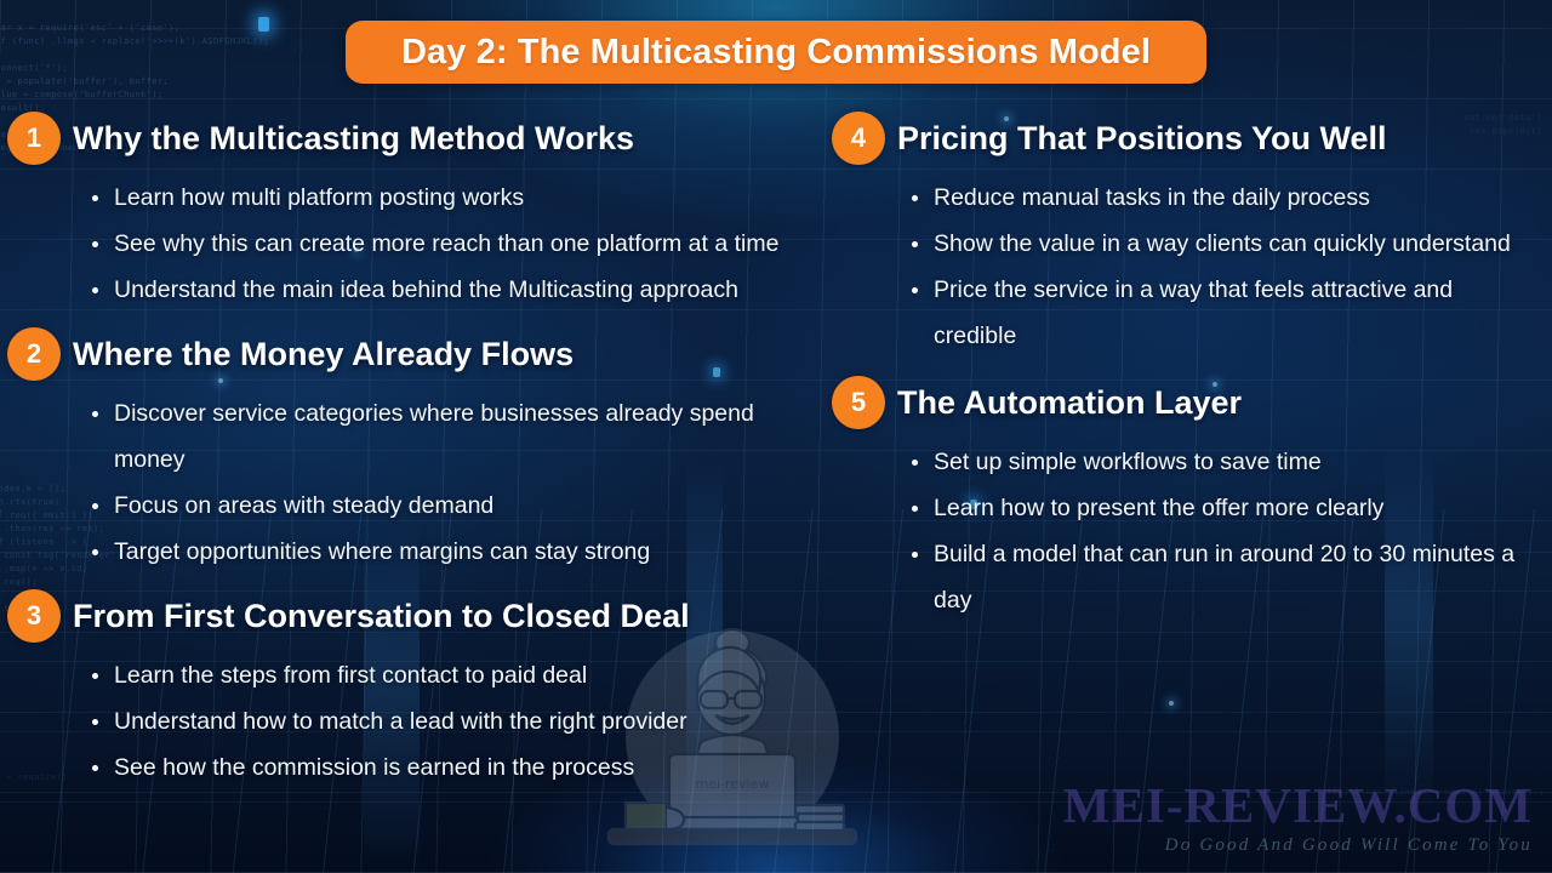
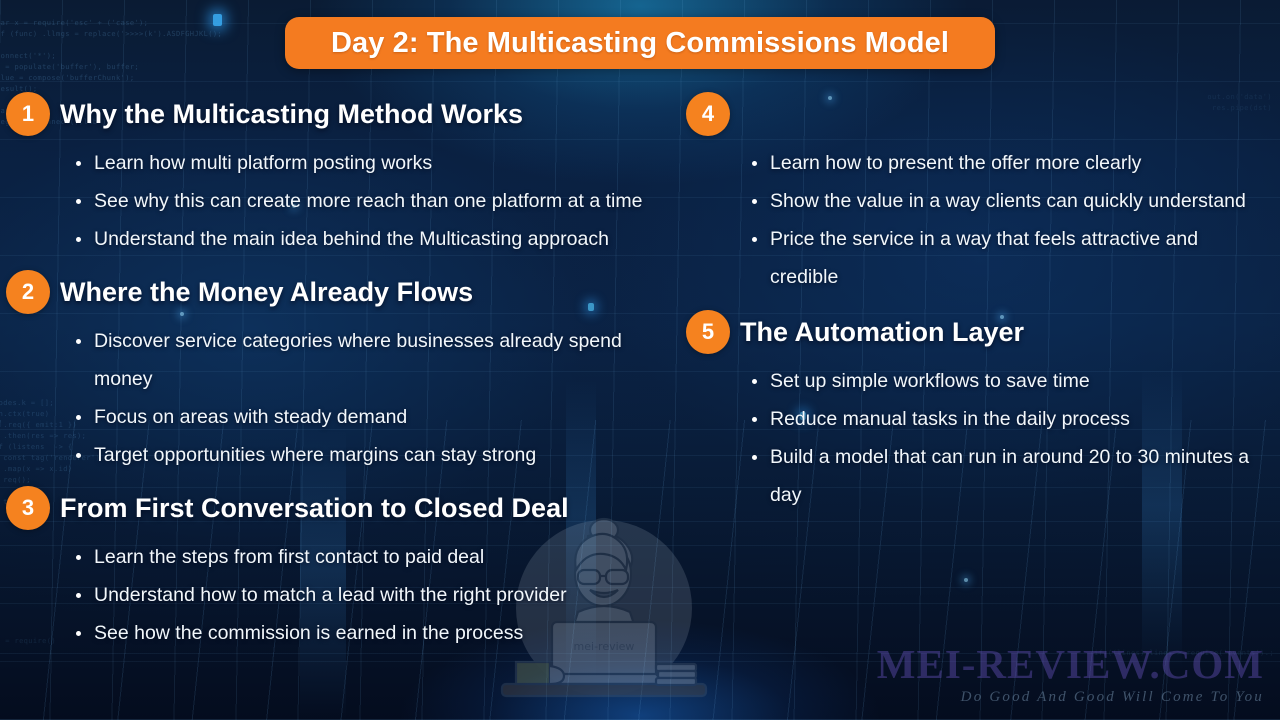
  ar x = require('esc' + ('case');
  f (func) .llmgs = replace('>>>>(k').ASDFGHJKL();
  onnect('*');
  = populate('buffer'), buffer;
  lue = compose('bufferChunk');
  esult();
  odes.k = [];
  n.ctx(true)
  .req({ emit:1 }
  .then(res => re
  f (listens -> {
  const tag('rend
  .map(x => x.id)
  req();
  = require()
  if ((lines) lines > require('events').;
  MEI-REVIEW.COM
  Do Good And Good Will Come To You
  Day 2: The Multicasting Commissions Model
  1
  Why the Multicasting Method Works
  Learn how multi platform posting works
  See why this can create more reach than one platform at a time
  Understand the main idea behind the Multicasting approach
  2
  Where the Money Already Flows
  Discover service categories where businesses already spend money
  Focus on areas with steady demand
  Target opportunities where margins can stay strong
  3
  From First Conversation to Closed Deal
  Learn the steps from first contact to paid deal
  Understand how to match a lead with the right provider
  See how the commission is earned in the process
  4
- Pricing That Positions You Well
- Reduce manual tasks in the daily process
+ Learn how to present the offer more clearly
  Show the value in a way clients can quickly understand
  Price the service in a way that feels attractive and credible
  5
  The Automation Layer
  Set up simple workflows to save time
- Learn how to present the offer more clearly
+ Reduce manual tasks in the daily process
  Build a model that can run in around 20 to 30 minutes a day
